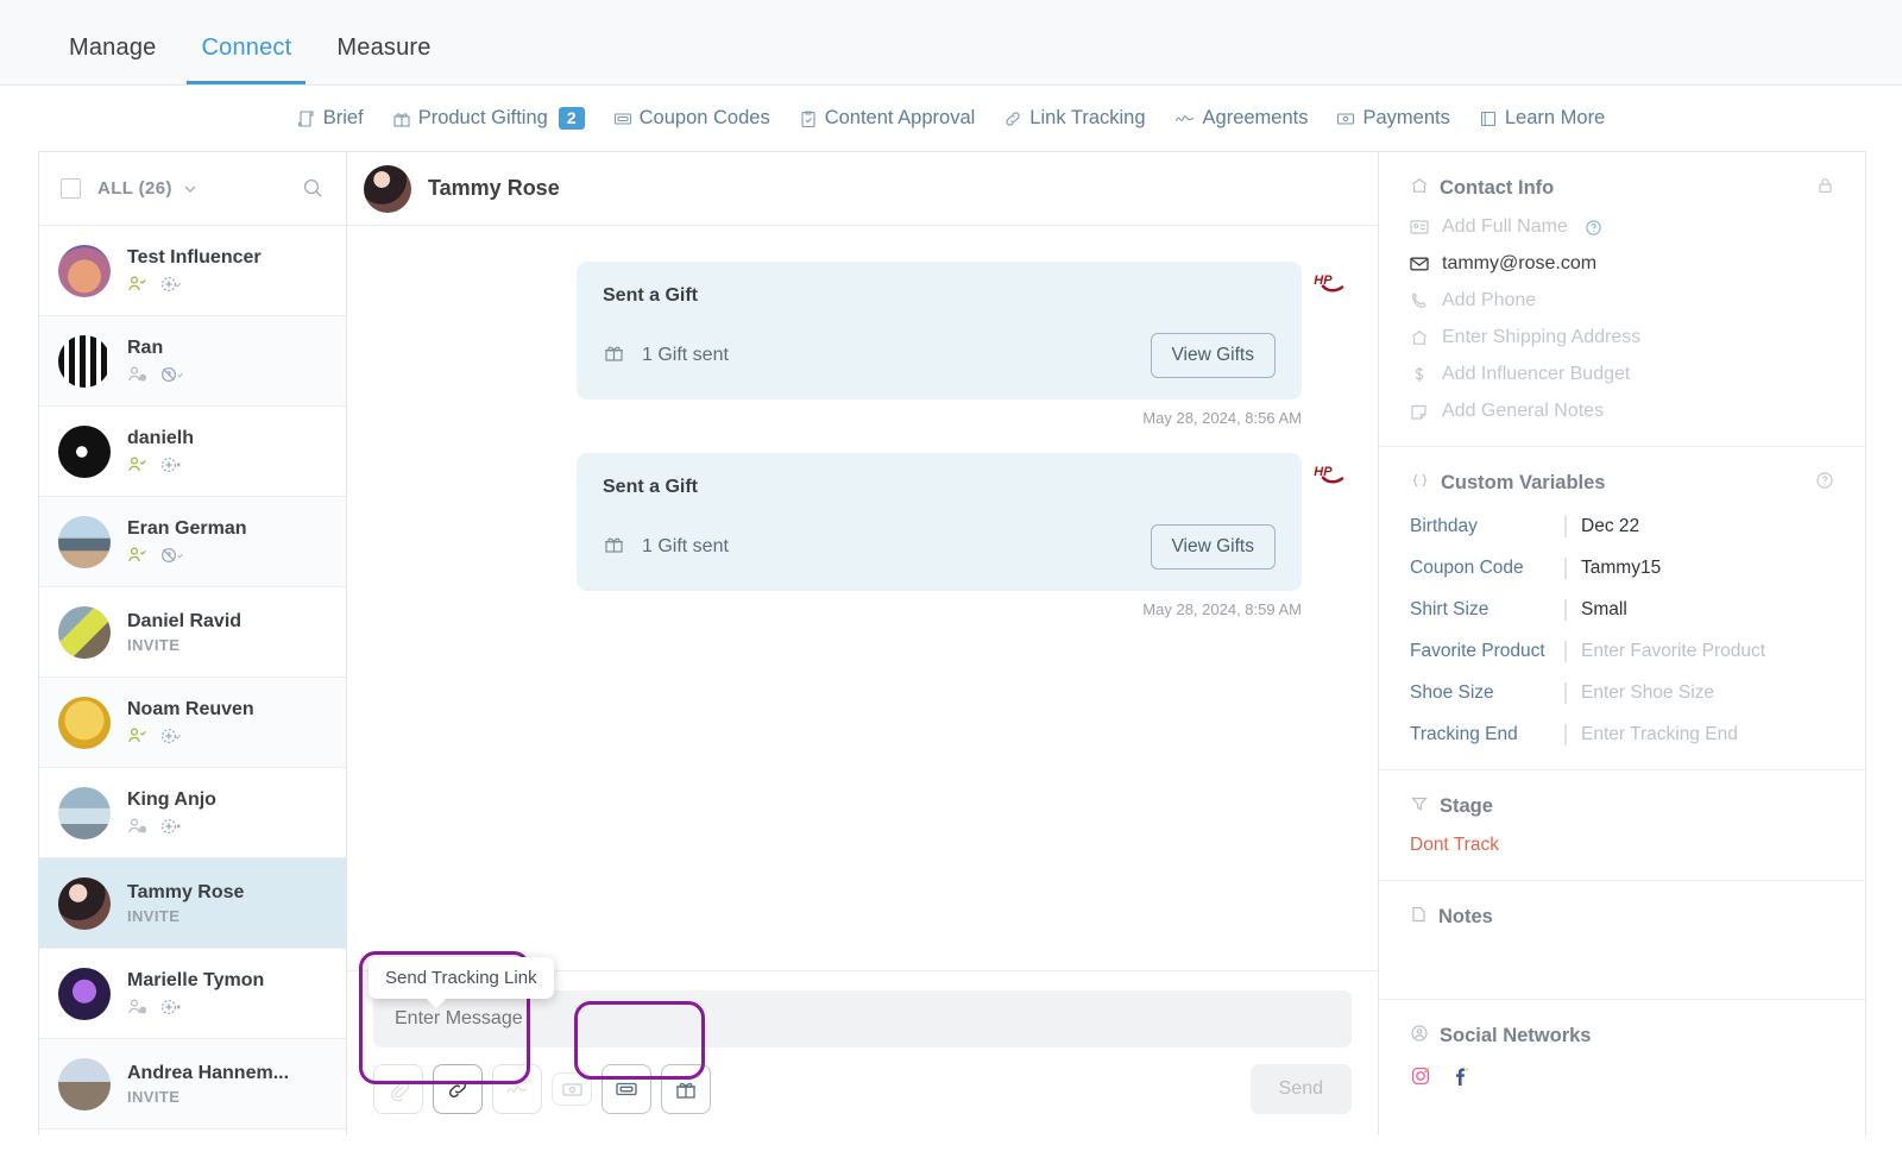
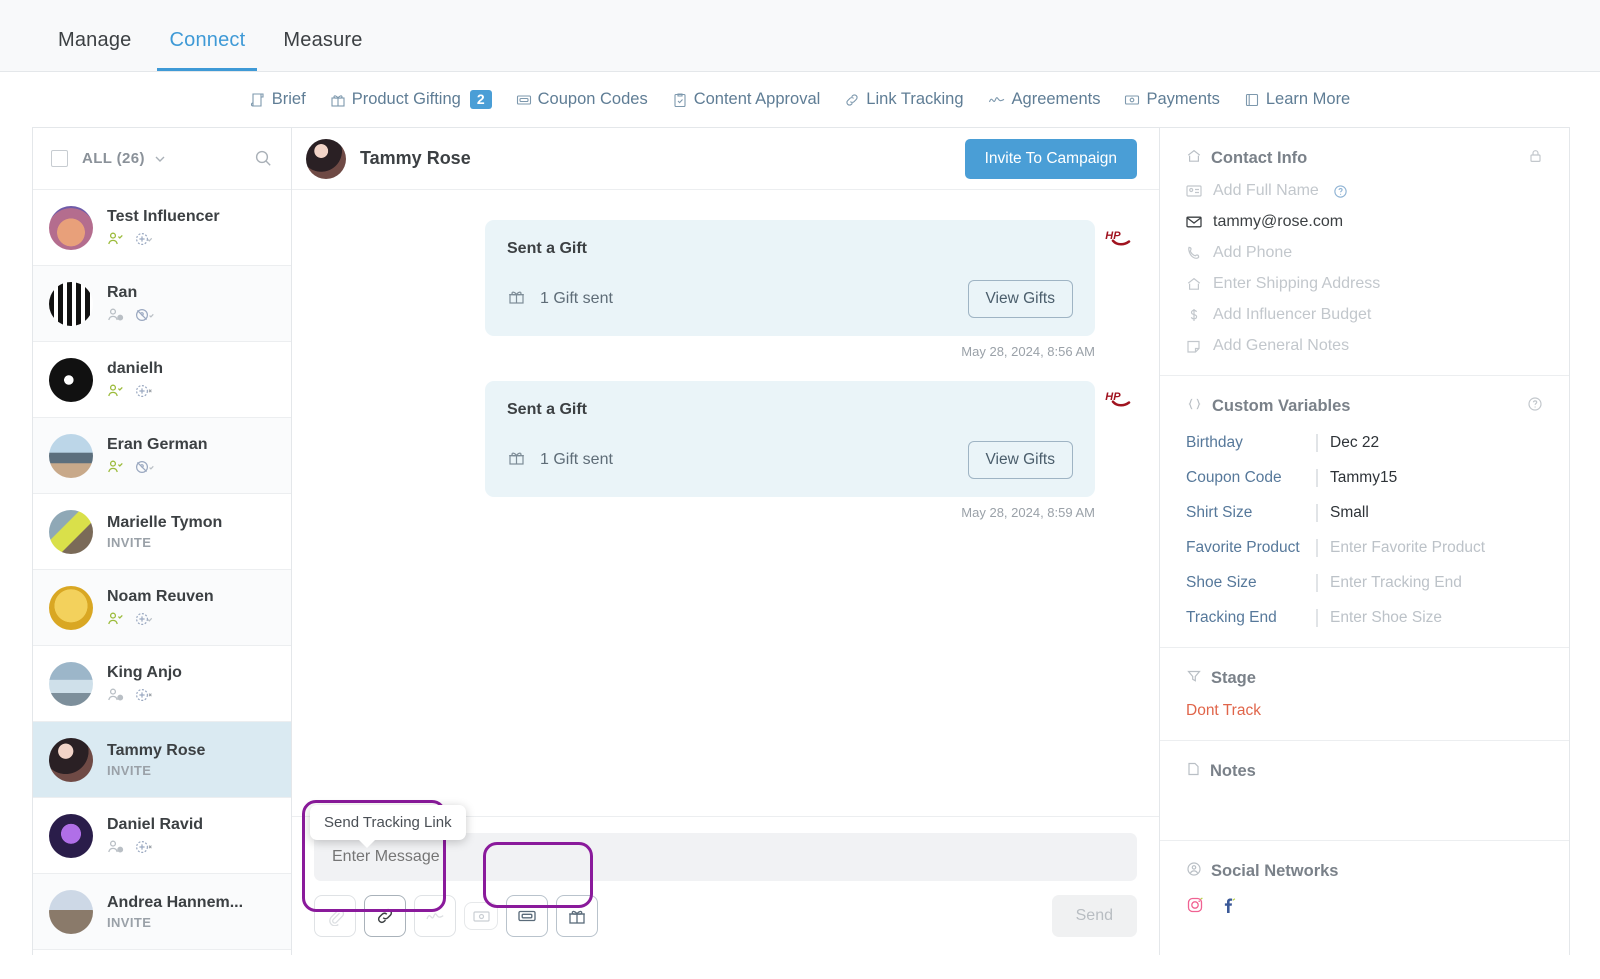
  Manage
  Connect
  Measure
  Brief
  Product Gifting
  2
  Coupon Codes
  Content Approval
  Link Tracking
  Agreements
  Payments
  Learn More
  ALL (26)
  Test Influencer
  Ran
  danielh
  Eran German
- Daniel Ravid
+ Marielle Tymon
  INVITE
  Noam Reuven
  King Anjo
  Tammy Rose
  INVITE
- Marielle Tymon
+ Daniel Ravid
  Andrea Hannem...
  INVITE
  Tammy Rose
+ Invite To Campaign
  Sent a Gift
  1 Gift sent
  View Gifts
  HP
  May 28, 2024, 8:56 AM
  Sent a Gift
  1 Gift sent
  View Gifts
  HP
  May 28, 2024, 8:59 AM
  Enter Message
  Send
  Contact Info
  Add Full Name
  tammy@rose.com
  Add Phone
  Enter Shipping Address
  Add Influencer Budget
  Add General Notes
  Custom Variables
  Birthday
  Dec 22
  Coupon Code
  Tammy15
  Shirt Size
  Small
  Favorite Product
  Enter Favorite Product
  Shoe Size
- Enter Shoe Size
+ Enter Tracking End
  Tracking End
- Enter Tracking End
+ Enter Shoe Size
  Stage
  Dont Track
  Notes
  Social Networks
  Send Tracking Link
